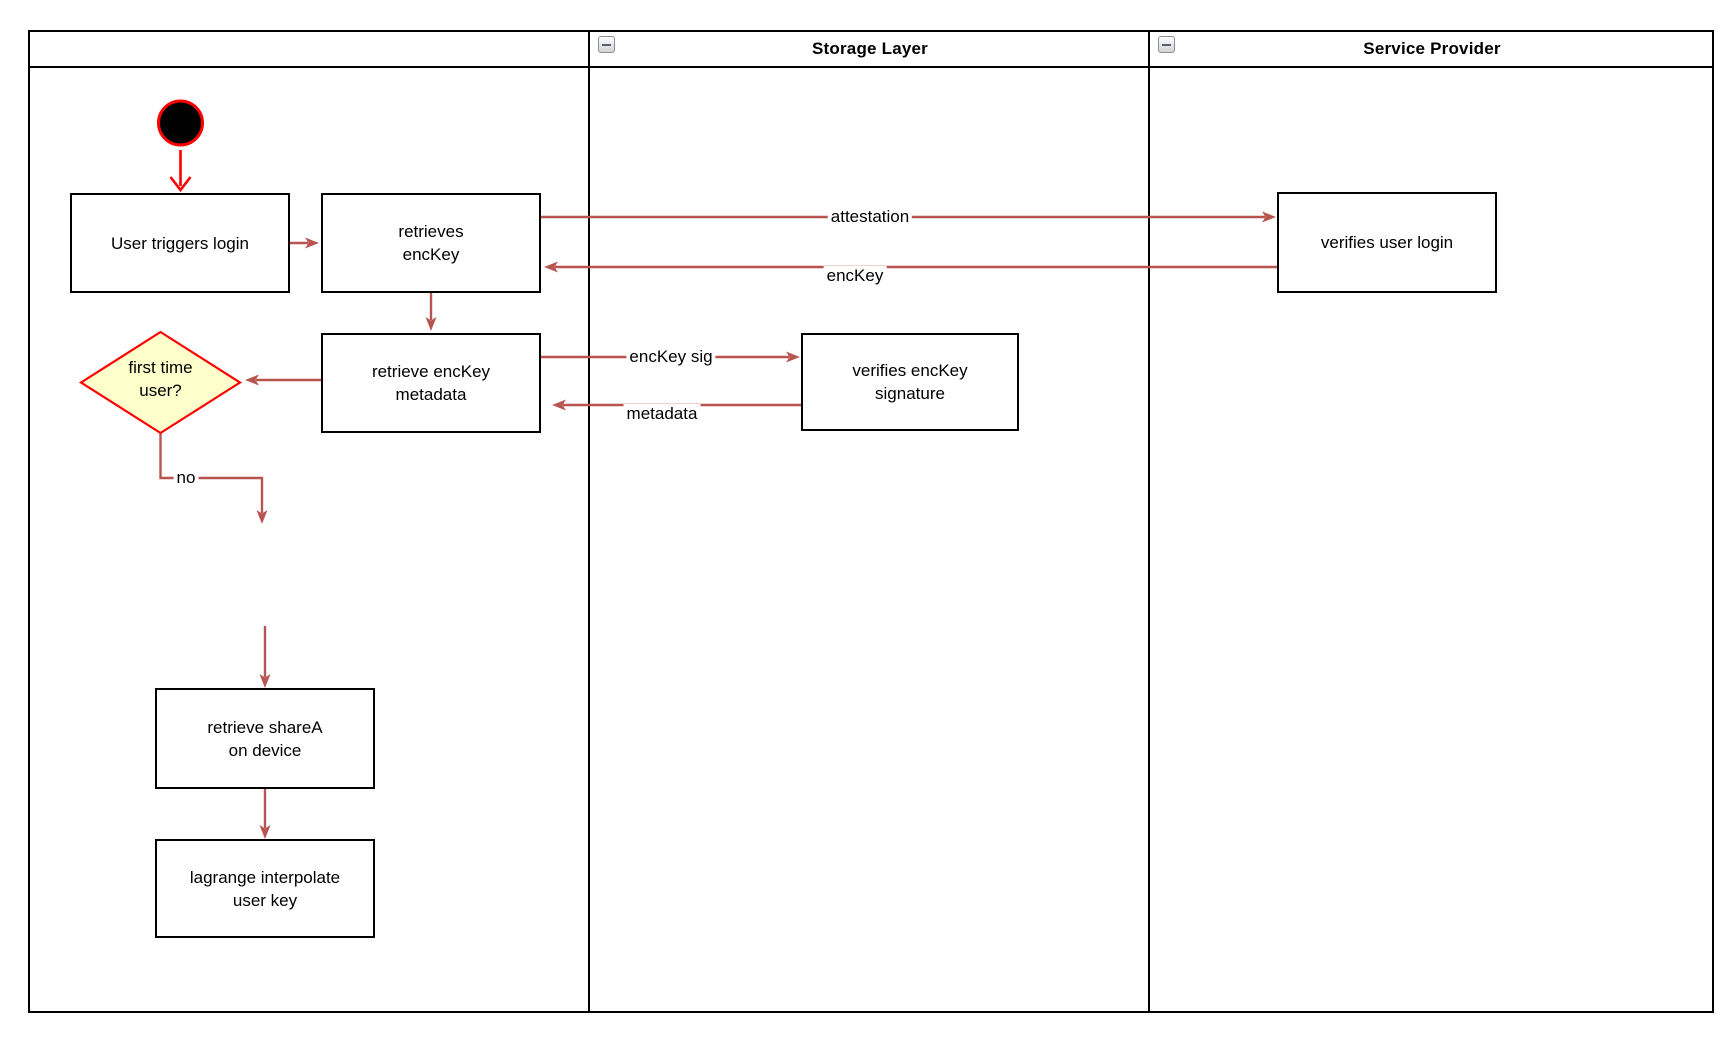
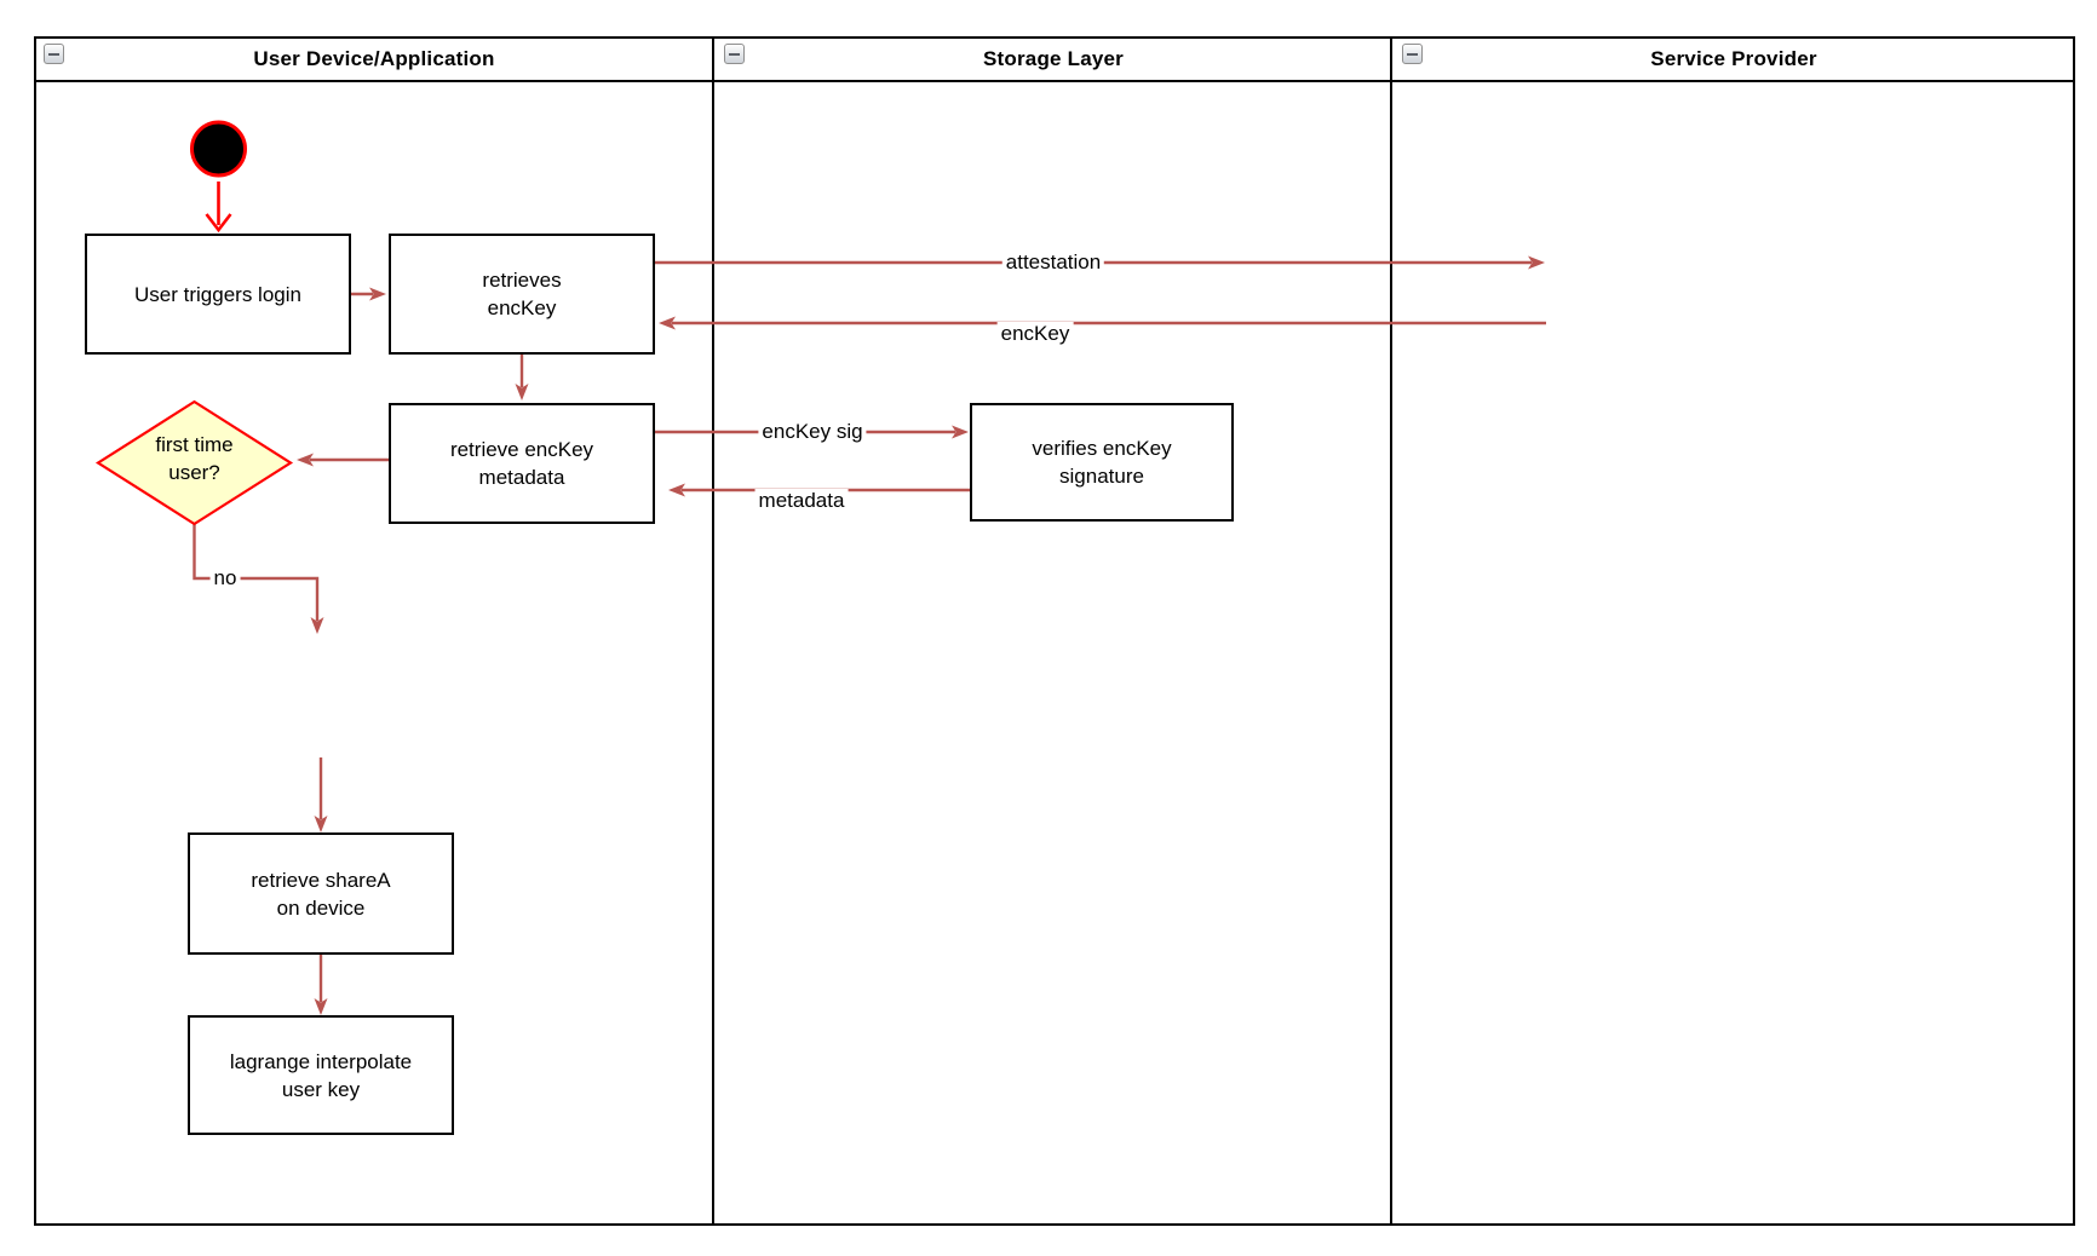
+ User Device/Application
  Storage Layer
  Service Provider
  User triggers login
  retrieves
  encKey
- verifies user login
  retrieve encKey
  metadata
  verifies encKey
  signature
  retrieve shareA
  on device
  lagrange interpolate
  user key
  first time
  user?
  attestation
  encKey
  encKey sig
  metadata
  no
